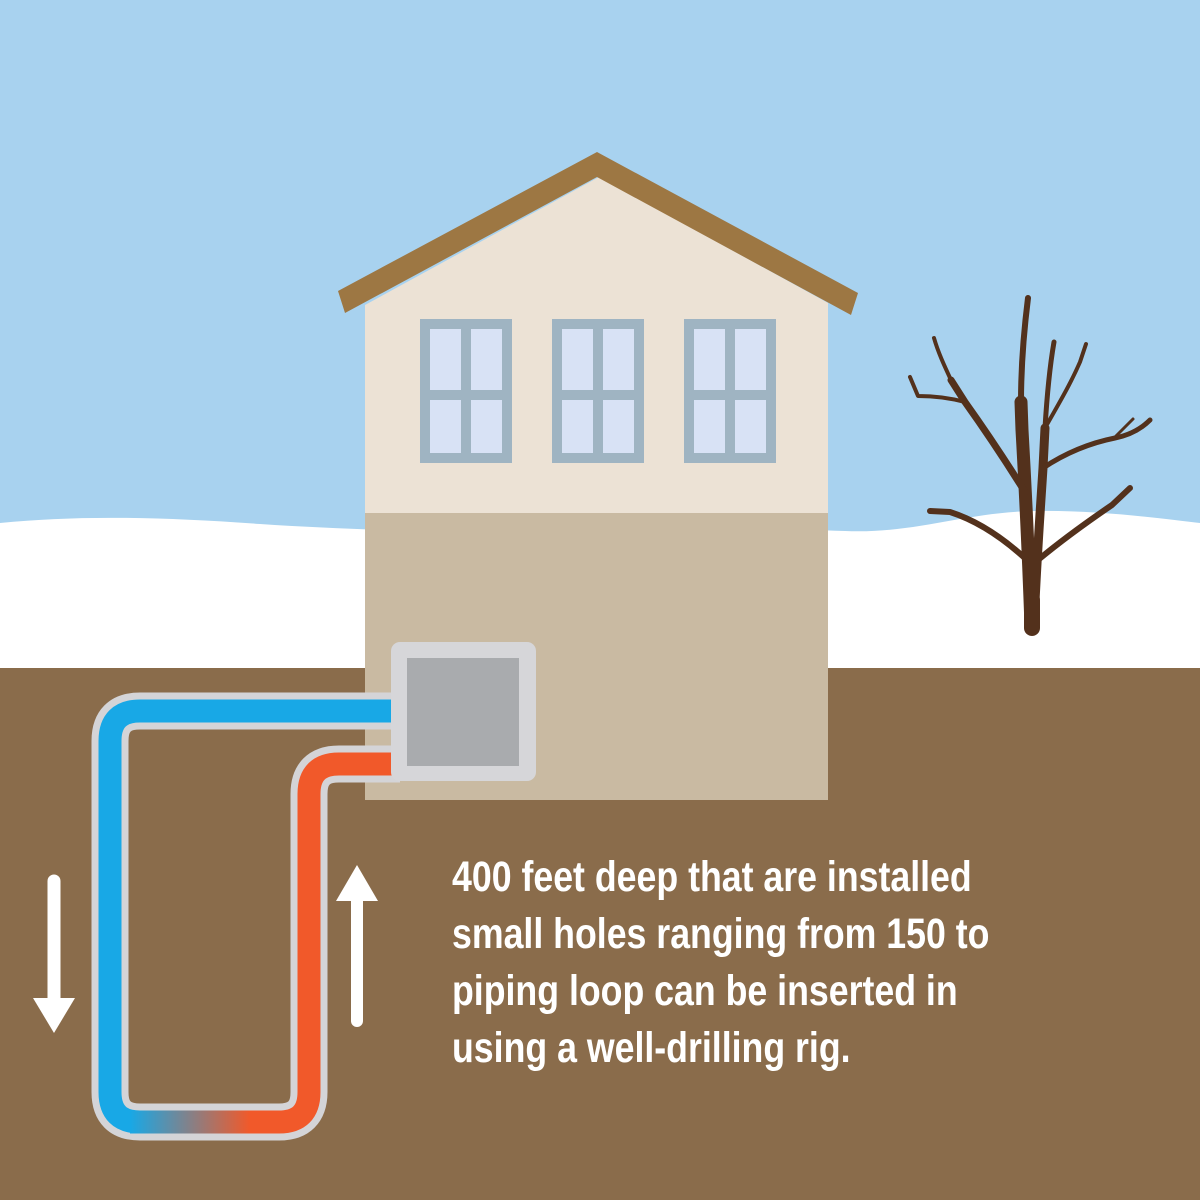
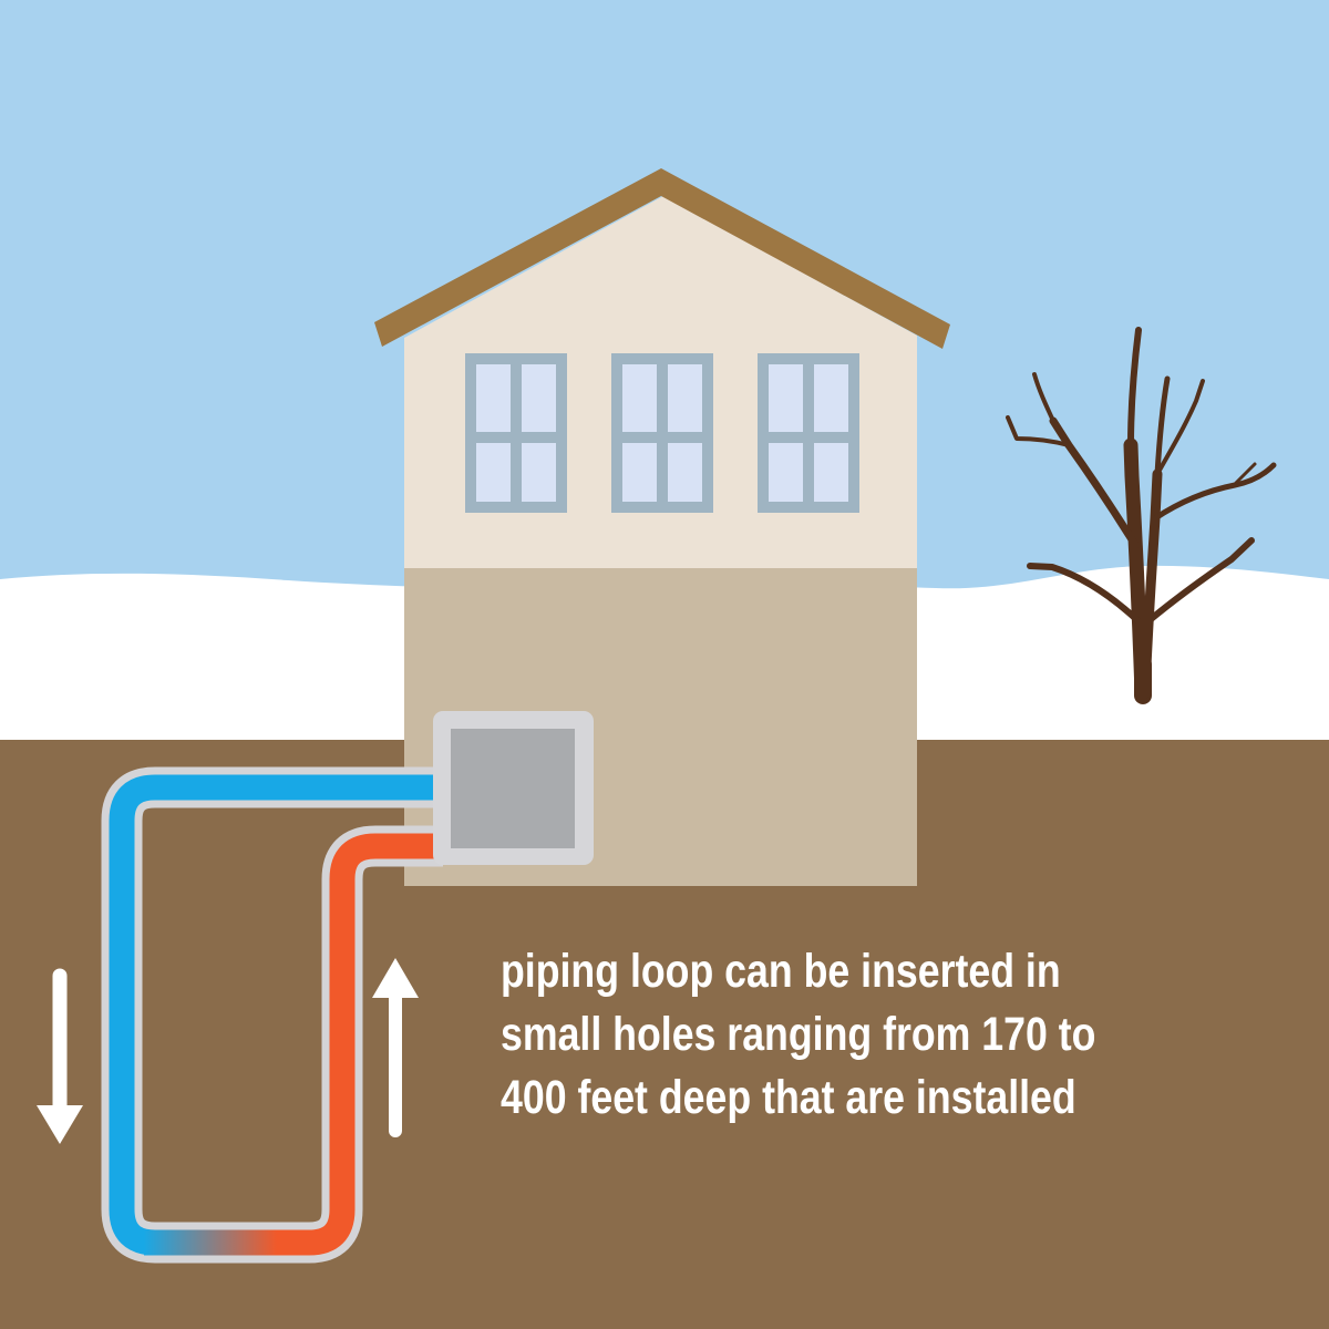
- 400 feet deep that are installed
+ piping loop can be inserted in
- small holes ranging from 150 to
+ small holes ranging from 170 to
- piping loop can be inserted in
+ 400 feet deep that are installed
- using a well-drilling rig.
